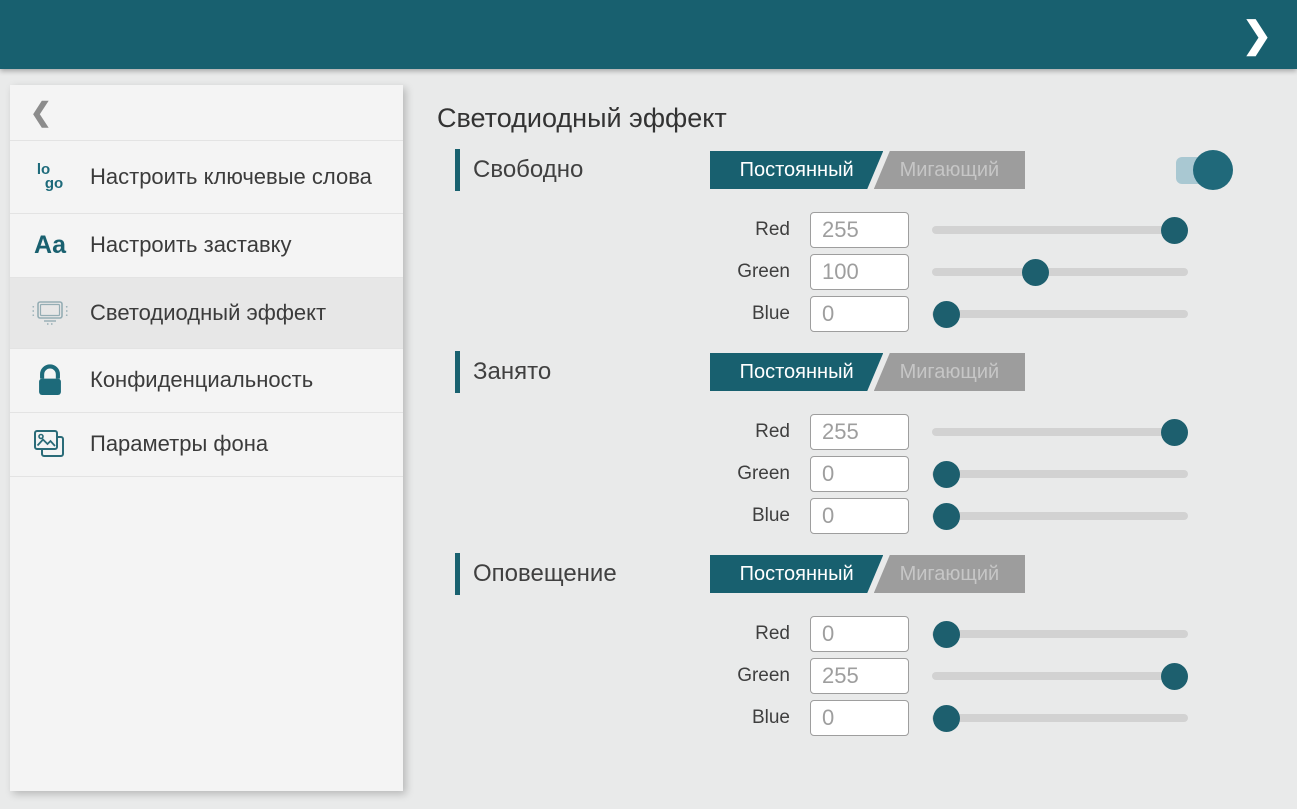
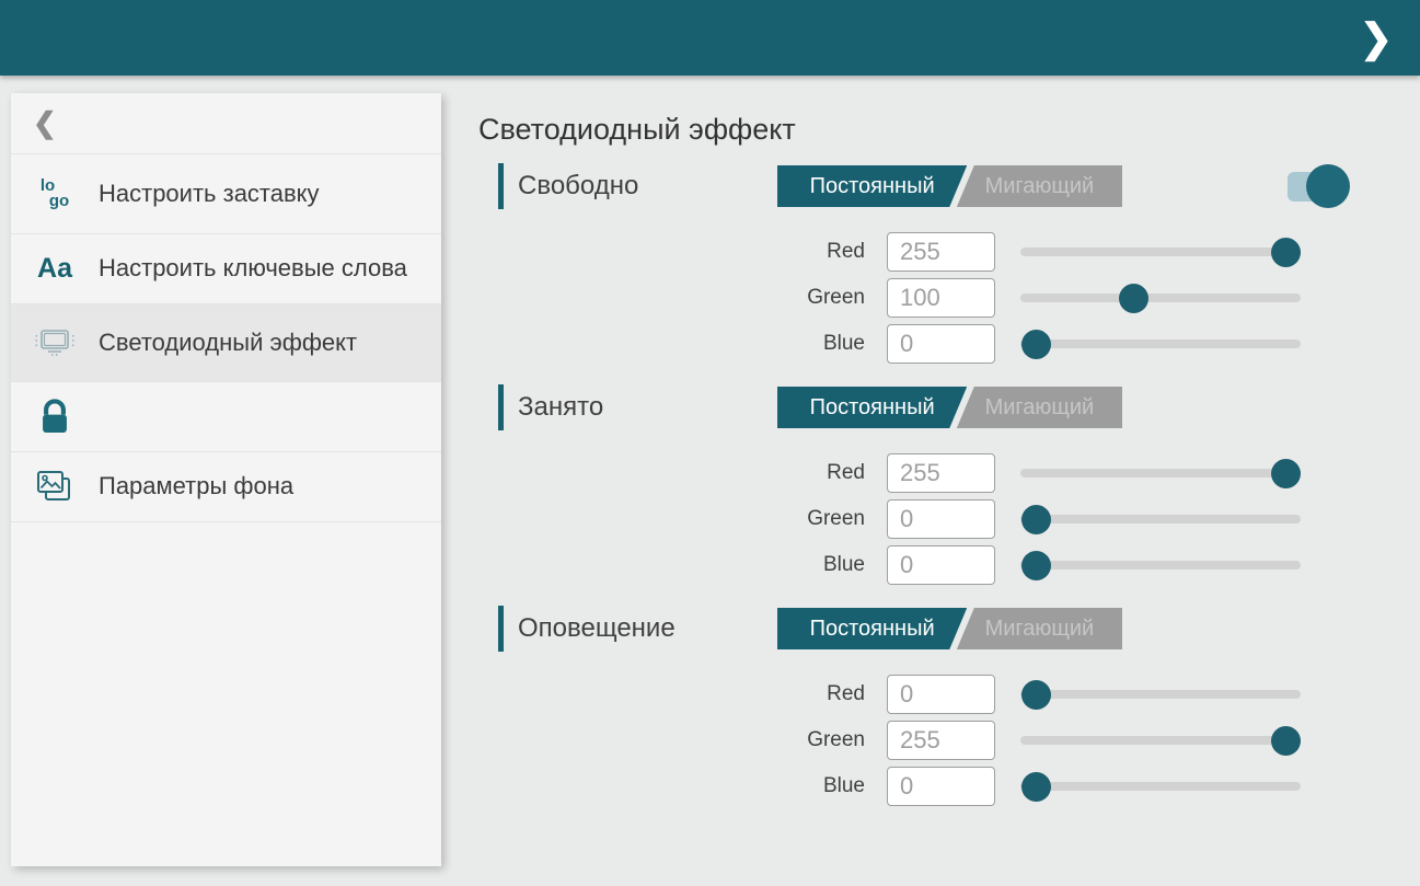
  ❯
  ❮
  lo
  go
- Настроить ключевые слова
+ Настроить заставку
  Aa
- Настроить заставку
+ Настроить ключевые слова
  Светодиодный эффект
- Конфиденциальность
  Параметры фона
  Светодиодный эффект
  Свободно
  Постоянный
  Мигающий
  Red
  255
  Green
  100
  Blue
  0
  Занято
  Постоянный
  Мигающий
  Red
  255
  Green
  0
  Blue
  0
  Оповещение
  Постоянный
  Мигающий
  Red
  0
  Green
  255
  Blue
  0
